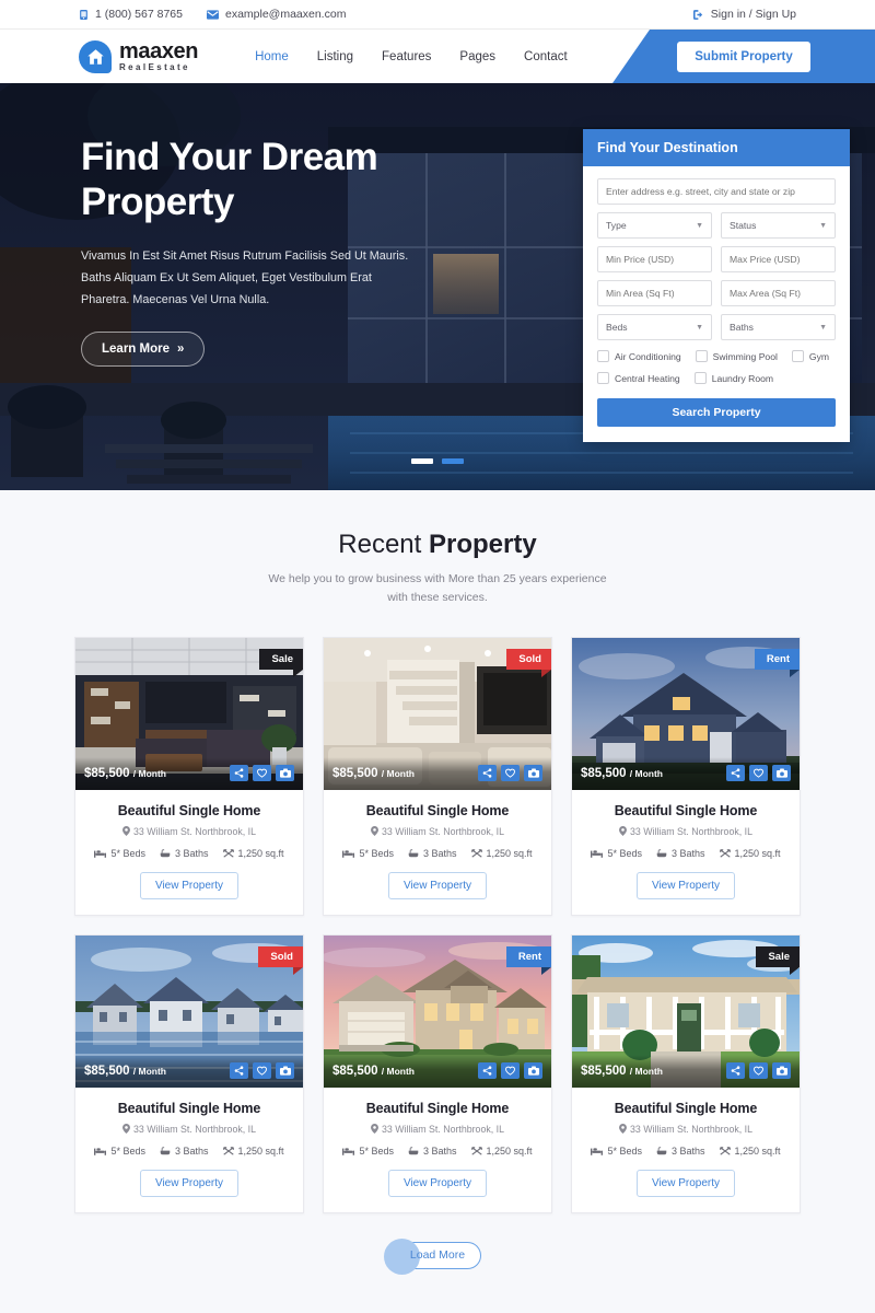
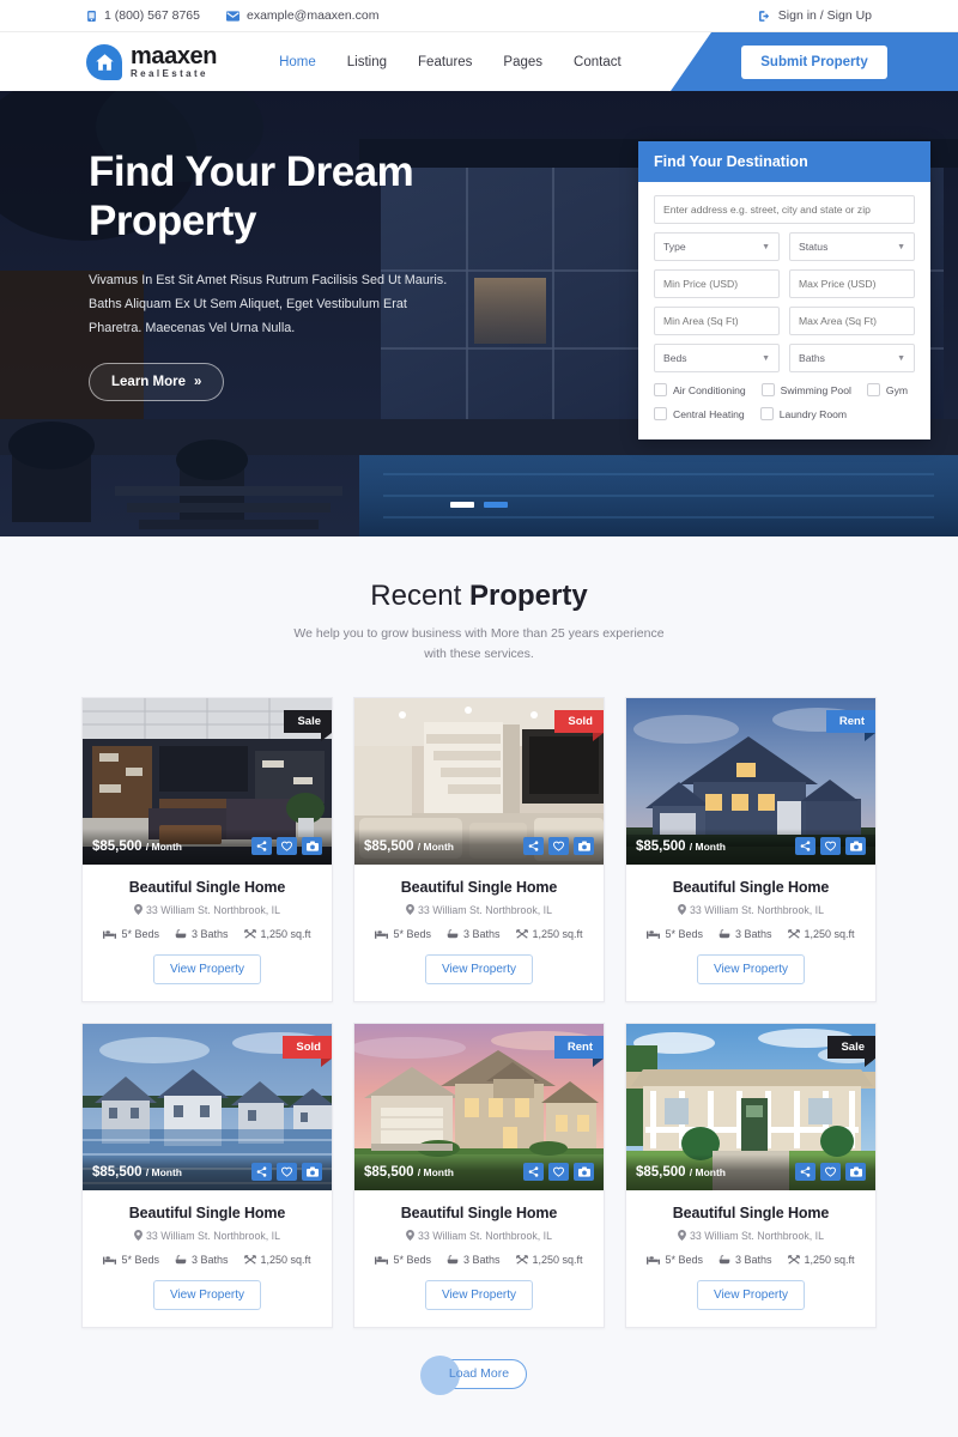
  1 (800) 567 8765
  example@maaxen.com
  Sign in / Sign Up
  maaxen
  RealEstate
  Home
  Listing
  Features
  Pages
  Contact
  Submit Property
  Find Your Dream
  Property
  Vivamus In Est Sit Amet Risus Rutrum Facilisis Sed Ut Mauris. Baths Aliquam Ex Ut Sem Aliquet, Eget Vestibulum Erat Pharetra. Maecenas Vel Urna Nulla.
  Learn More
  »
  Find Your Destination
  Enter address e.g. street, city and state or zip
  Type
  Status
  Min Price (USD)
  Max Price (USD)
  Min Area (Sq Ft)
  Max Area (Sq Ft)
  Beds
  Baths
  Air Conditioning
  Swimming Pool
  Gym
  Central Heating
  Laundry Room
- Search Property
  Recent Property
  We help you to grow business with More than 25 years experience with these services.
  Sale
  $85,500 / Month
  Beautiful Single Home
  33 William St. Northbrook, IL
  5* Beds
  3 Baths
  1,250 sq.ft
  View Property
  Sold
  $85,500 / Month
  Beautiful Single Home
  33 William St. Northbrook, IL
  5* Beds
  3 Baths
  1,250 sq.ft
  View Property
  Rent
  $85,500 / Month
  Beautiful Single Home
  33 William St. Northbrook, IL
  5* Beds
  3 Baths
  1,250 sq.ft
  View Property
  Sold
  $85,500 / Month
  Beautiful Single Home
  33 William St. Northbrook, IL
  5* Beds
  3 Baths
  1,250 sq.ft
  View Property
  Rent
  $85,500 / Month
  Beautiful Single Home
  33 William St. Northbrook, IL
  5* Beds
  3 Baths
  1,250 sq.ft
  View Property
  Sale
  $85,500 / Month
  Beautiful Single Home
  33 William St. Northbrook, IL
  5* Beds
  3 Baths
  1,250 sq.ft
  View Property
  Load More
